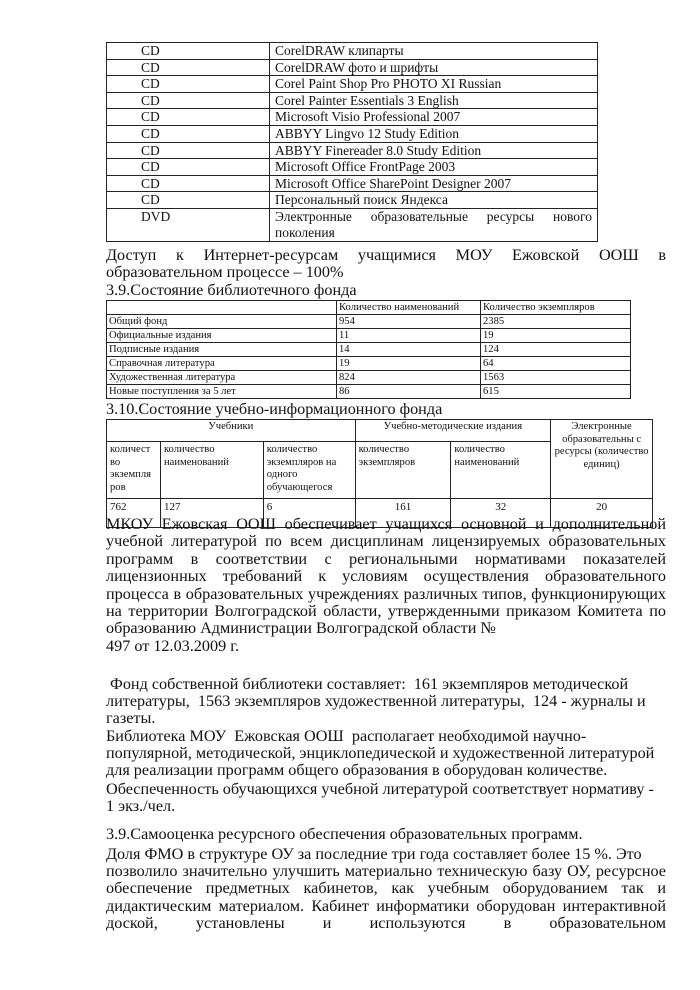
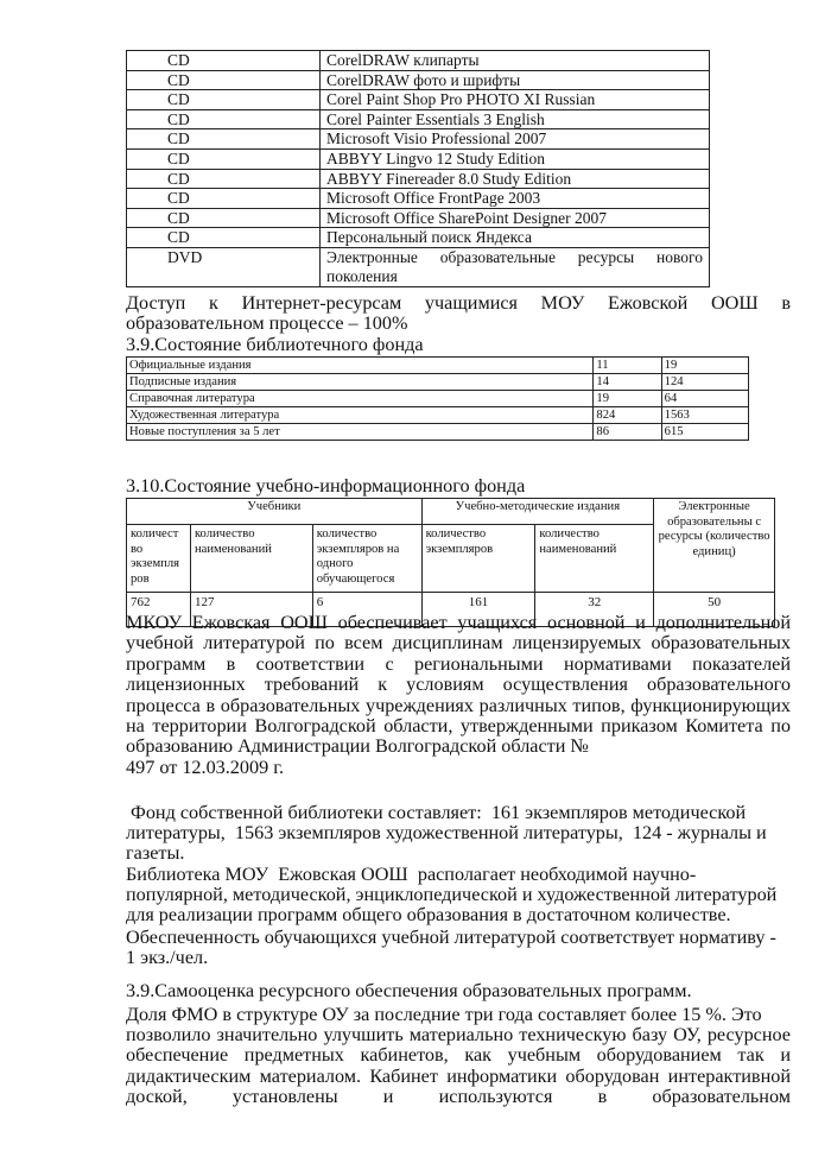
  CD	CorelDRAW клипарты
  CD	CorelDRAW фото и шрифты
  CD	Corel Paint Shop Pro PHOTO XI Russian
  CD	Corel Painter Essentials 3 English
  CD	Microsoft Visio Professional 2007
  CD	ABBYY Lingvo 12 Study Edition
  CD	ABBYY Finereader 8.0 Study Edition
  CD	Microsoft Office FrontPage 2003
  CD	Microsoft Office SharePoint Designer 2007
  CD	Персональный поиск Яндекса
  DVD	Электронные образовательные ресурсы нового поколения
  Доступ к Интернет-ресурсам учащимися МОУ Ежовской ООШ в
  образовательном процессе – 100%
  3.9.Состояние библиотечного фонда
- 	Количество наименований	Количество экземпляров
- Общий фонд	954	2385
  Официальные издания	11	19
  Подписные издания	14	124
  Справочная литература	19	64
  Художественная литература	824	1563
  Новые поступления за 5 лет	86	615
  3.10.Состояние учебно-информационного фонда
  Учебники	Учебно-методические издания	Электронные образовательны с ресурсы (количество единиц)
  количест во экземпля ров	количество наименований	количество экземпляров на одного обучающегося	количество экземпляров	количество наименований
- 762	127	6	161	32	20
+ 762	127	6	161	32	50
  МКОУ Ежовская ООШ обеспечивает учащихся основной и дополнительной учебной литературой по всем дисциплинам лицензируемых образовательных программ в соответствии с региональными нормативами показателей лицензионных требований к условиям осуществления образовательного процесса в образовательных учреждениях различных типов, функционирующих на территории Волгоградской области, утвержденными приказом Комитета по образованию Администрации Волгоградской области №
  497 от 12.03.2009 г.
  Фонд собственной библиотеки составляет: 161 экземпляров методической
  литературы, 1563 экземпляров художественной литературы, 124 - журналы и
  газеты.
  Библиотека МОУ Ежовская ООШ располагает необходимой научно-
  популярной, методической, энциклопедической и художественной литературой
- для реализации программ общего образования в оборудован количестве.
+ для реализации программ общего образования в достаточном количестве.
  Обеспеченность обучающихся учебной литературой соответствует нормативу -
  1 экз./чел.
  3.9.Самооценка ресурсного обеспечения образовательных программ.
  Доля ФМО в структуре ОУ за последние три года составляет более 15 %. Это
  позволило значительно улучшить материально техническую базу ОУ, ресурсное обеспечение предметных кабинетов, как учебным оборудованием так и дидактическим материалом. Кабинет информатики оборудован интерактивной доской, установлены и используются в образовательном
